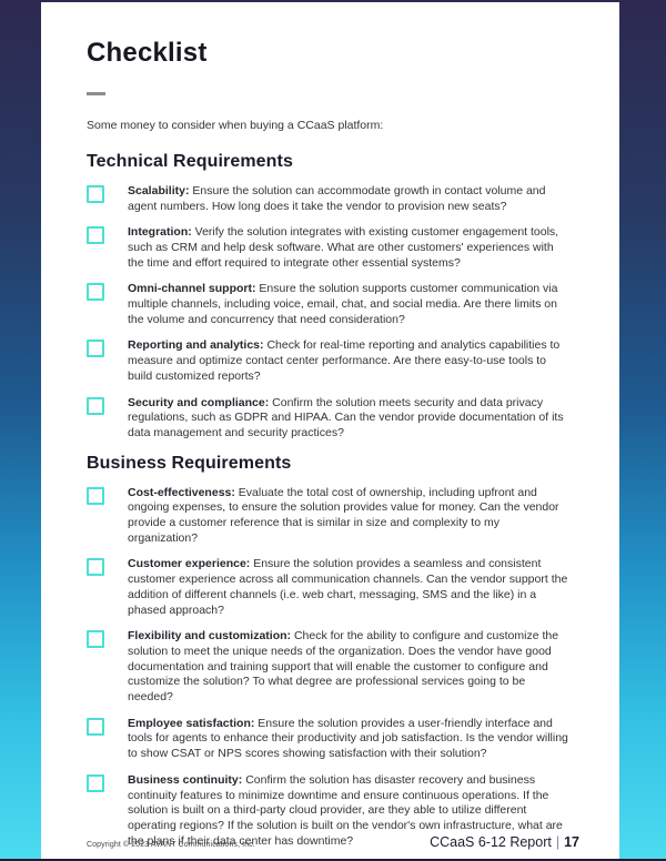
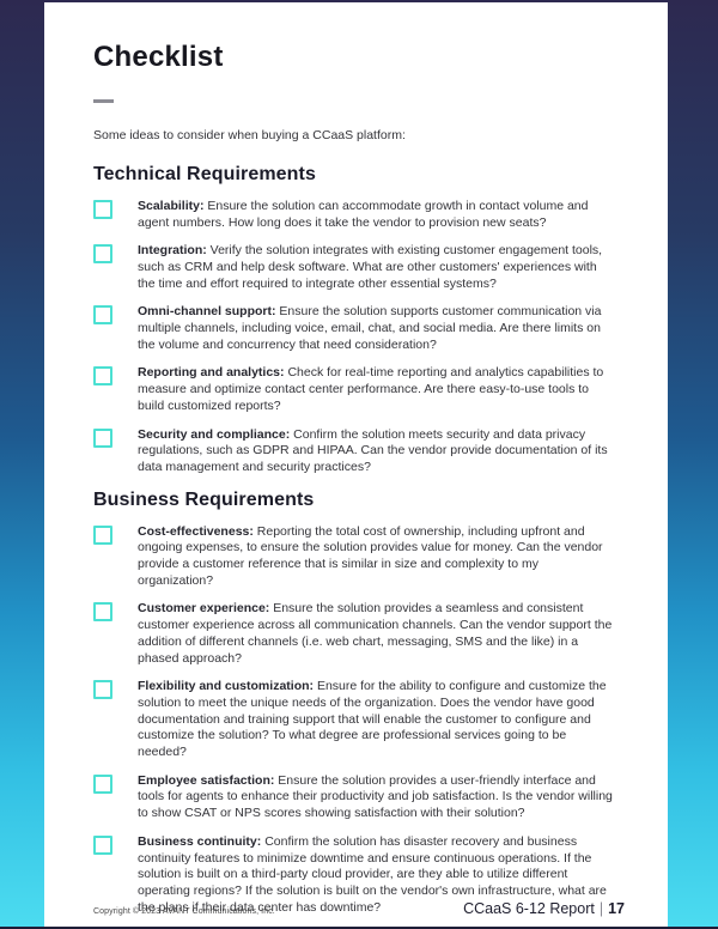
  Checklist
- Some money to consider when buying a CCaaS platform:
+ Some ideas to consider when buying a CCaaS platform:
  Technical Requirements
  Scalability: Ensure the solution can accommodate growth in contact volume and agent numbers. How long does it take the vendor to provision new seats?
  Integration: Verify the solution integrates with existing customer engagement tools, such as CRM and help desk software. What are other customers' experiences with the time and effort required to integrate other essential systems?
  Omni-channel support: Ensure the solution supports customer communication via multiple channels, including voice, email, chat, and social media. Are there limits on the volume and concurrency that need consideration?
  Reporting and analytics: Check for real-time reporting and analytics capabilities to measure and optimize contact center performance. Are there easy-to-use tools to build customized reports?
  Security and compliance: Confirm the solution meets security and data privacy regulations, such as GDPR and HIPAA. Can the vendor provide documentation of its data management and security practices?
  Business Requirements
- Cost-effectiveness: Evaluate the total cost of ownership, including upfront and ongoing expenses, to ensure the solution provides value for money. Can the vendor provide a customer reference that is similar in size and complexity to my organization?
+ Cost-effectiveness: Reporting the total cost of ownership, including upfront and ongoing expenses, to ensure the solution provides value for money. Can the vendor provide a customer reference that is similar in size and complexity to my organization?
  Customer experience: Ensure the solution provides a seamless and consistent customer experience across all communication channels. Can the vendor support the addition of different channels (i.e. web chart, messaging, SMS and the like) in a phased approach?
- Flexibility and customization: Check for the ability to configure and customize the solution to meet the unique needs of the organization. Does the vendor have good documentation and training support that will enable the customer to configure and customize the solution? To what degree are professional services going to be needed?
+ Flexibility and customization: Ensure for the ability to configure and customize the solution to meet the unique needs of the organization. Does the vendor have good documentation and training support that will enable the customer to configure and customize the solution? To what degree are professional services going to be needed?
  Employee satisfaction: Ensure the solution provides a user-friendly interface and tools for agents to enhance their productivity and job satisfaction. Is the vendor willing to show CSAT or NPS scores showing satisfaction with their solution?
  Business continuity: Confirm the solution has disaster recovery and business continuity features to minimize downtime and ensure continuous operations. If the solution is built on a third-party cloud provider, are they able to utilize different operating regions? If the solution is built on the vendor's own infrastructure, what are the plans if their data center has downtime?
  CCaaS 6-12 Report | 17
